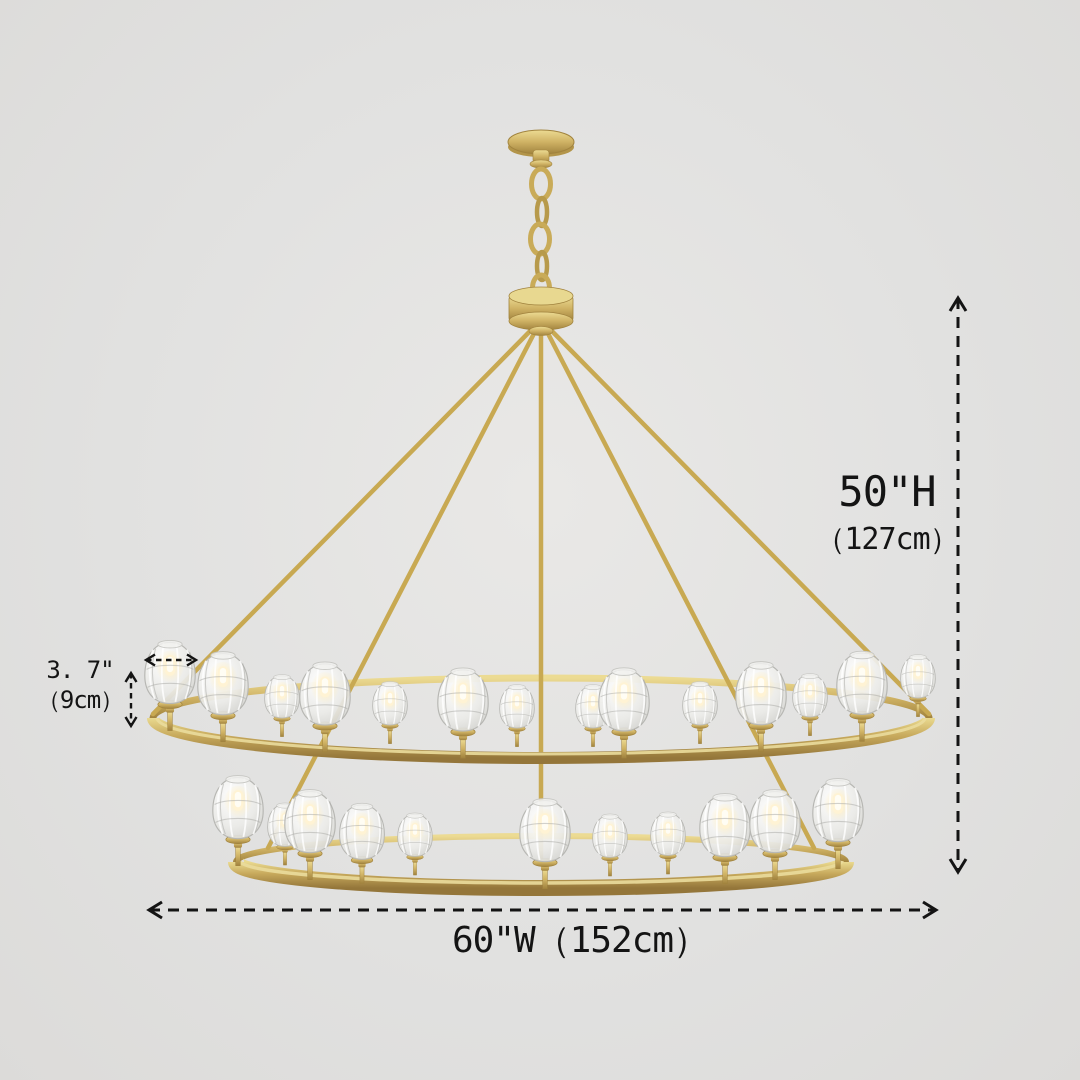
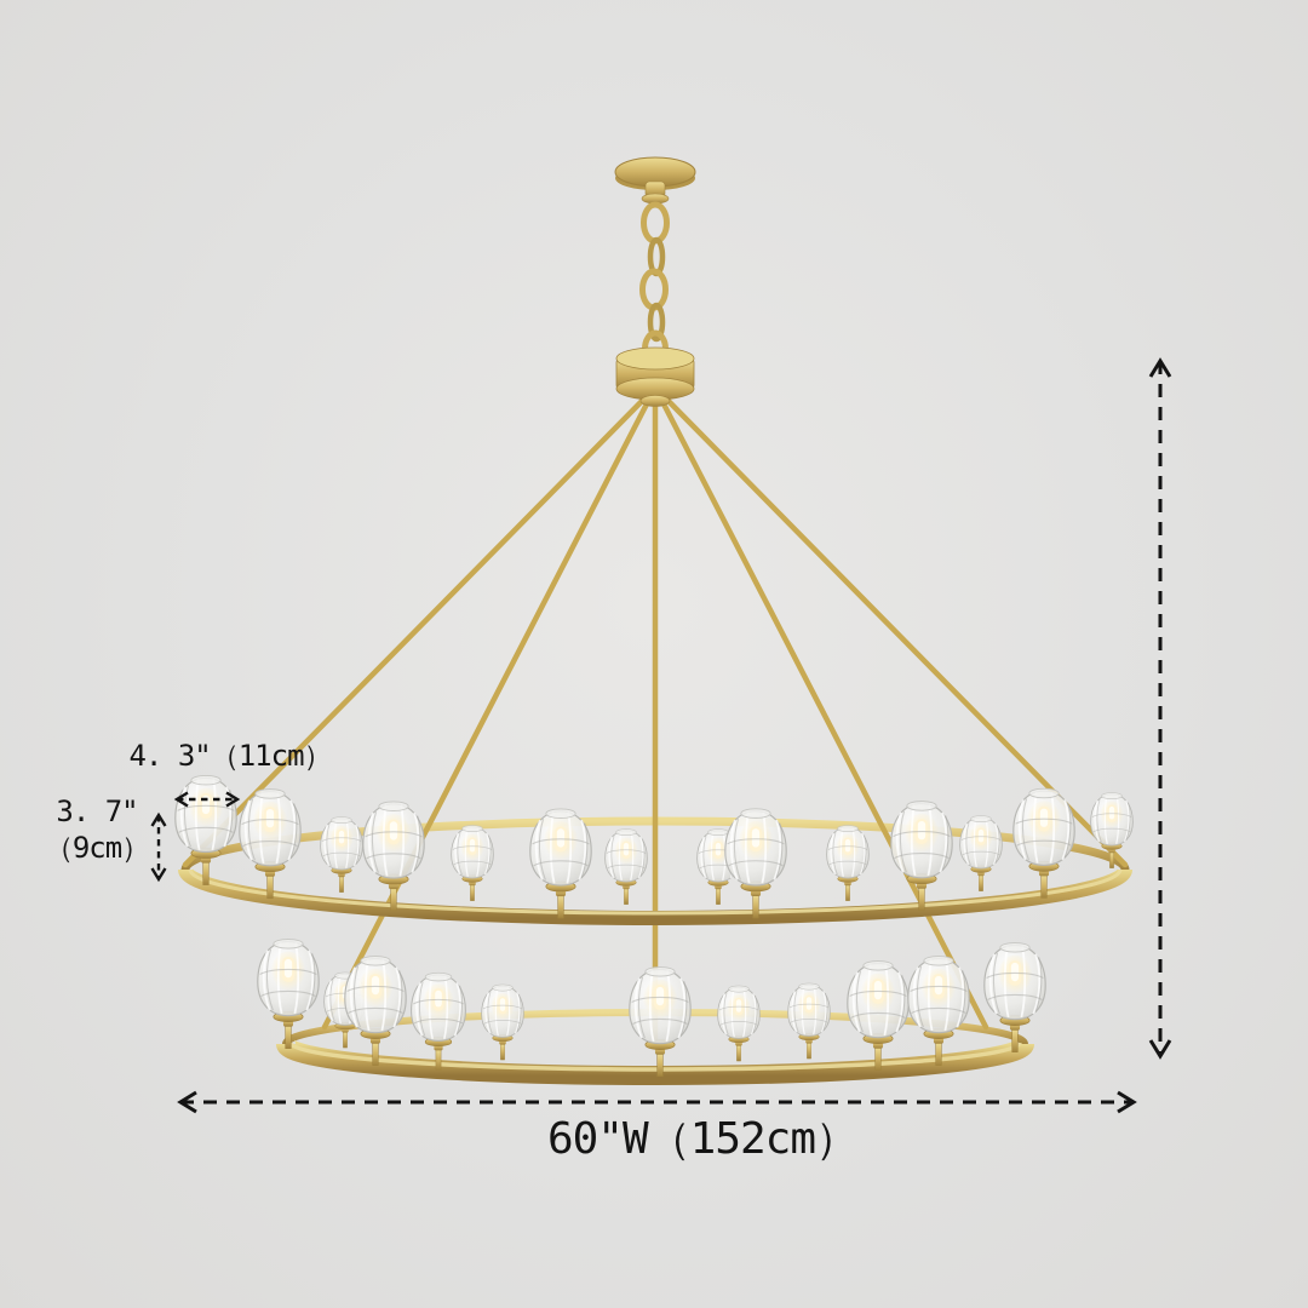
- 50"H
- （127cm）
  60"W（152cm）
+ 4. 3"（11cm）
  3. 7"
  （9cm）
